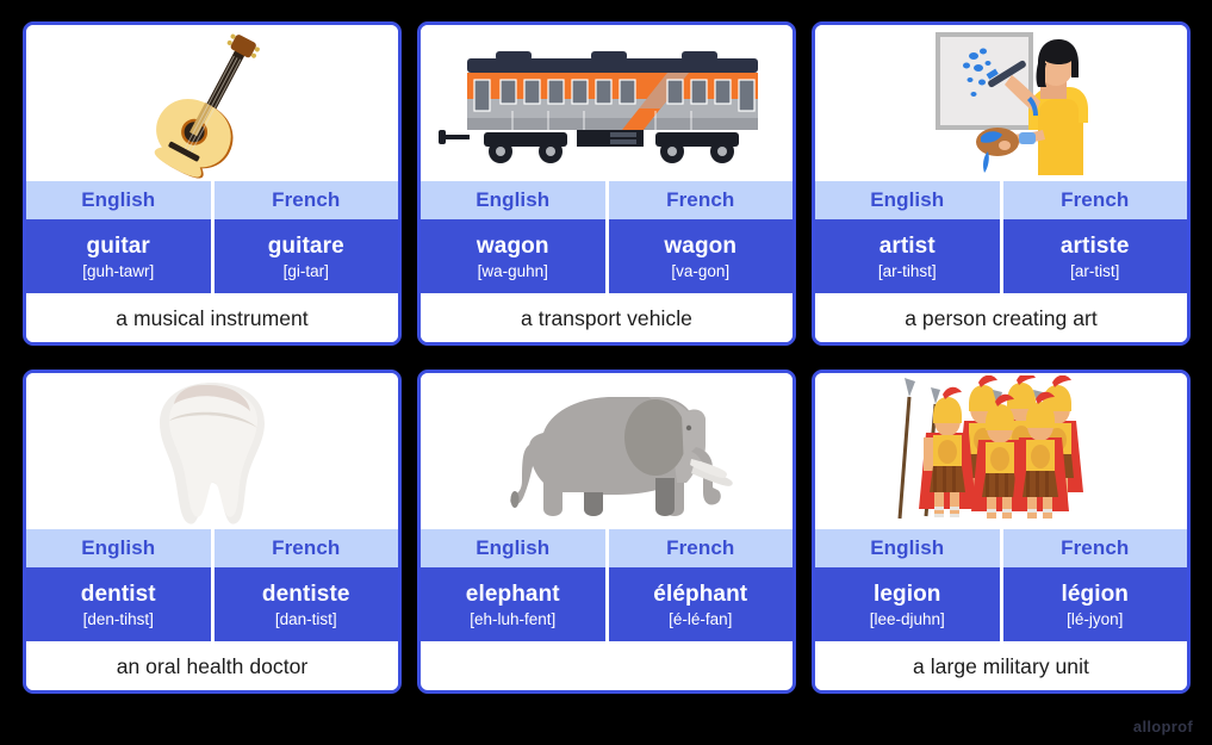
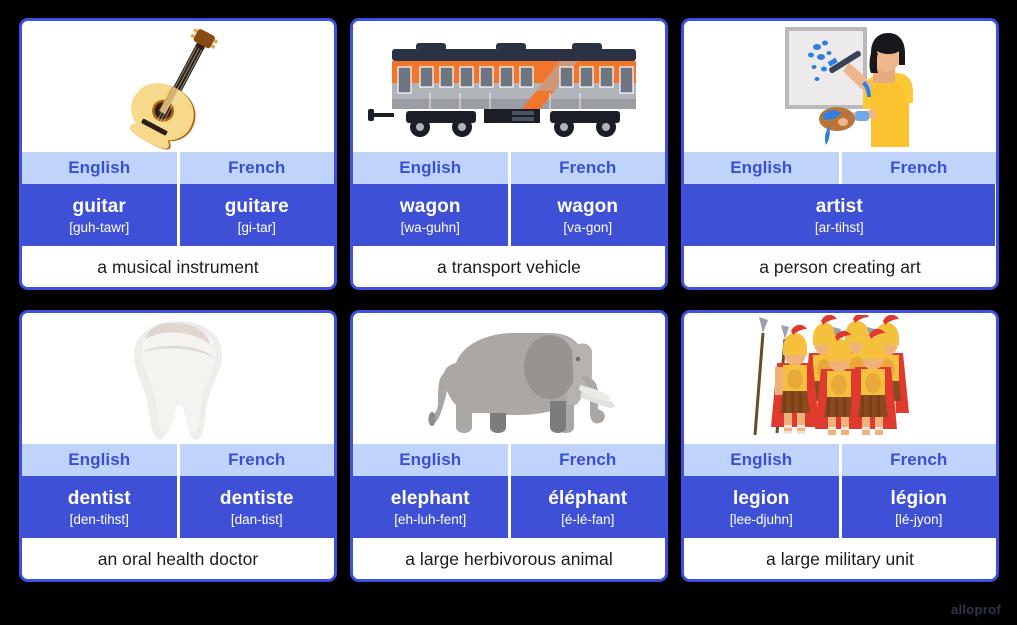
  English
  French
  guitar
  [guh-tawr]
  guitare
  [gi-tar]
  a musical instrument
  English
  French
  wagon
  [wa-guhn]
  wagon
  [va-gon]
  a transport vehicle
  English
  French
  artist
  [ar-tihst]
- artiste
- [ar-tist]
  a person creating art
  English
  French
  dentist
  [den-tihst]
  dentiste
  [dan-tist]
  an oral health doctor
  English
  French
  elephant
  [eh-luh-fent]
  éléphant
  [é-lé-fan]
+ a large herbivorous animal
  English
  French
  legion
  [lee-djuhn]
  légion
  [lé-jyon]
  a large military unit
  alloprof
